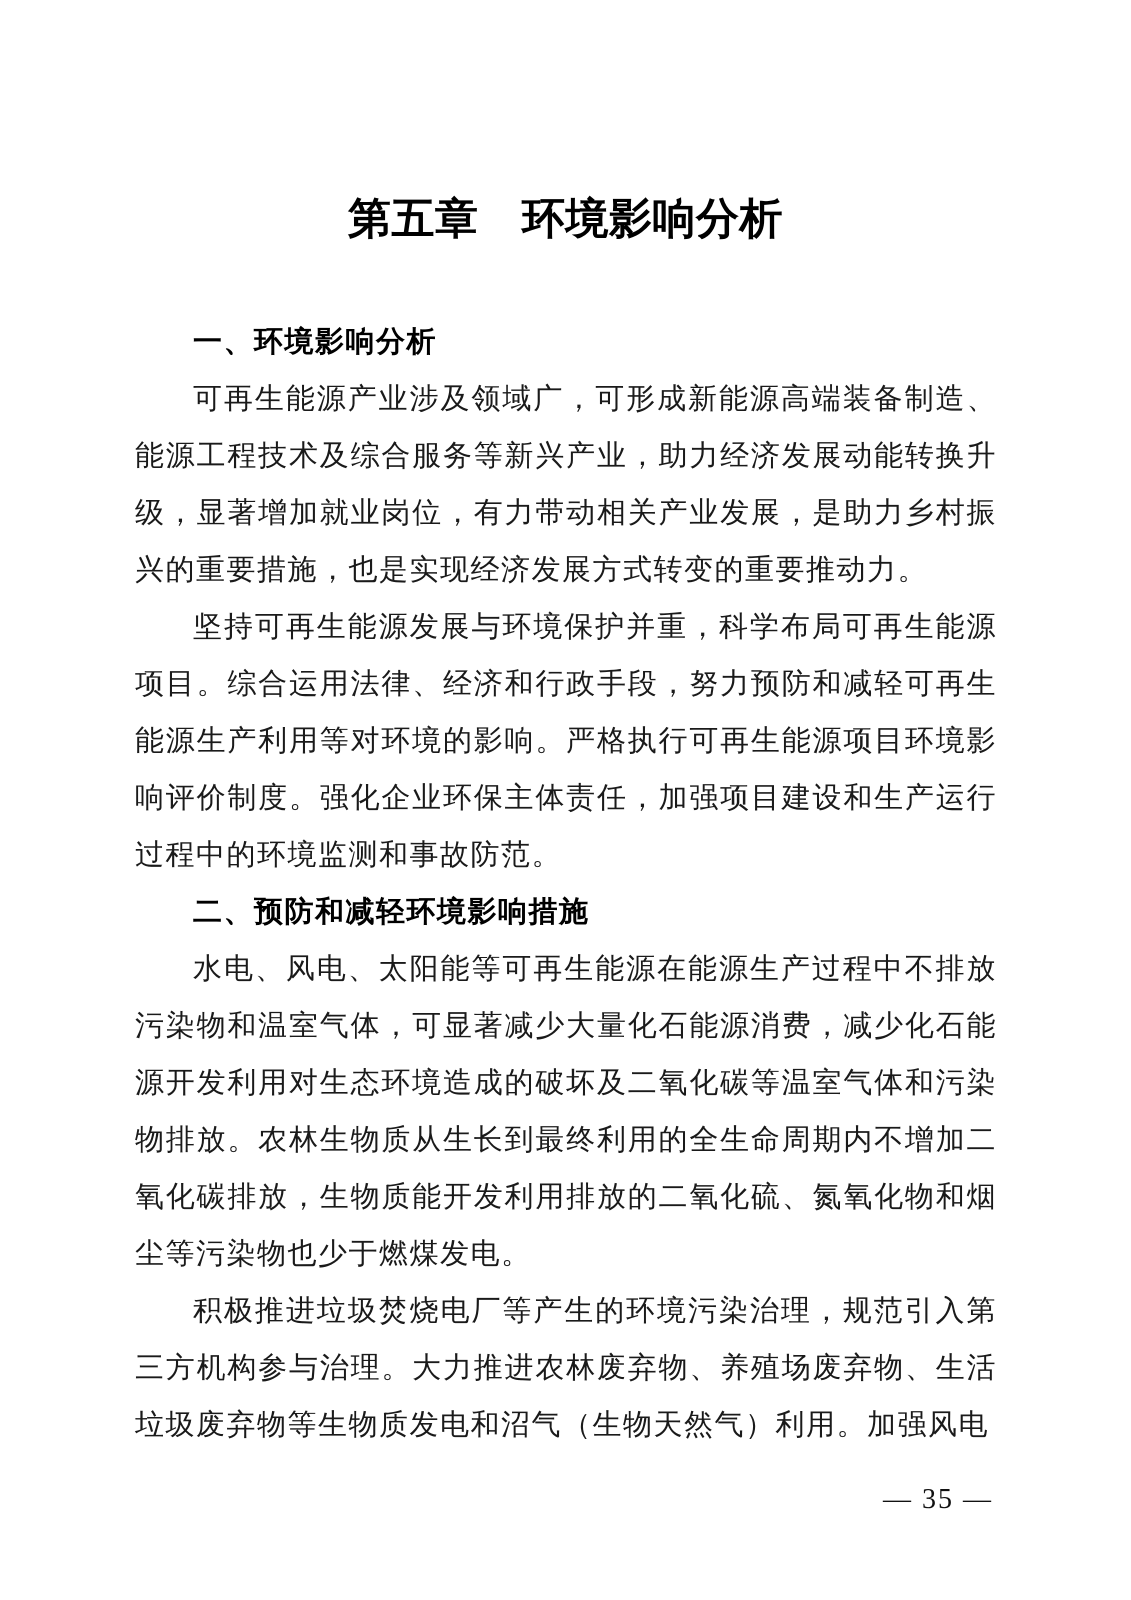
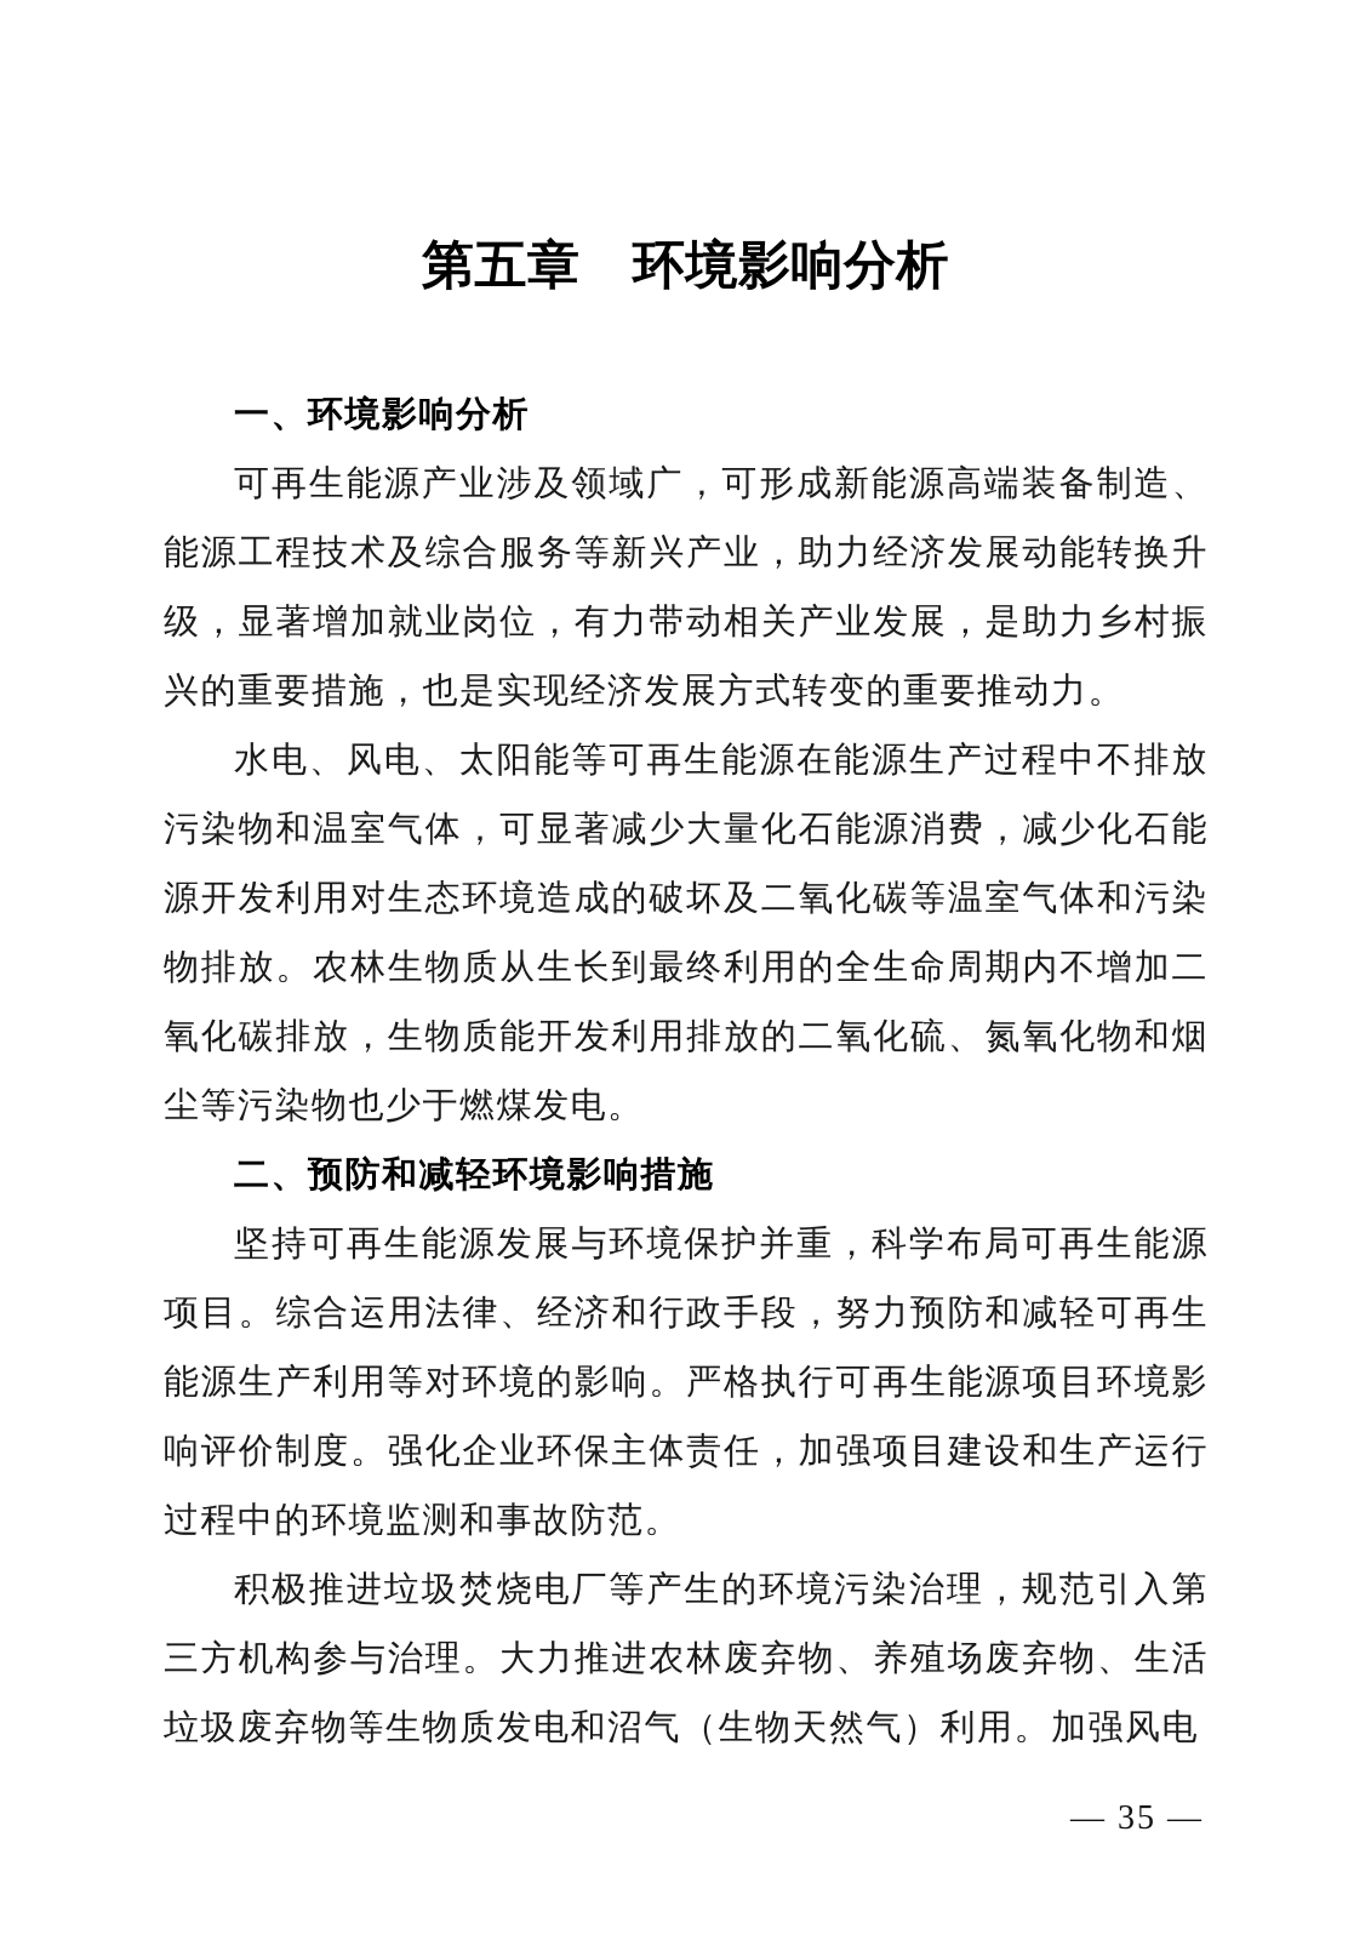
  第五章 环境影响分析
  一、环境影响分析
  可再生能源产业涉及领域广，可形成新能源高端装备制造、能源工程技术及综合服务等新兴产业，助力经济发展动能转换升级，显著增加就业岗位，有力带动相关产业发展，是助力乡村振兴的重要措施，也是实现经济发展方式转变的重要推动力。
- 坚持可再生能源发展与环境保护并重，科学布局可再生能源项目。综合运用法律、经济和行政手段，努力预防和减轻可再生能源生产利用等对环境的影响。严格执行可再生能源项目环境影响评价制度。强化企业环保主体责任，加强项目建设和生产运行过程中的环境监测和事故防范。
+ 水电、风电、太阳能等可再生能源在能源生产过程中不排放污染物和温室气体，可显著减少大量化石能源消费，减少化石能源开发利用对生态环境造成的破坏及二氧化碳等温室气体和污染物排放。农林生物质从生长到最终利用的全生命周期内不增加二氧化碳排放，生物质能开发利用排放的二氧化硫、氮氧化物和烟尘等污染物也少于燃煤发电。
  二、预防和减轻环境影响措施
- 水电、风电、太阳能等可再生能源在能源生产过程中不排放污染物和温室气体，可显著减少大量化石能源消费，减少化石能源开发利用对生态环境造成的破坏及二氧化碳等温室气体和污染物排放。农林生物质从生长到最终利用的全生命周期内不增加二氧化碳排放，生物质能开发利用排放的二氧化硫、氮氧化物和烟尘等污染物也少于燃煤发电。
+ 坚持可再生能源发展与环境保护并重，科学布局可再生能源项目。综合运用法律、经济和行政手段，努力预防和减轻可再生能源生产利用等对环境的影响。严格执行可再生能源项目环境影响评价制度。强化企业环保主体责任，加强项目建设和生产运行过程中的环境监测和事故防范。
  积极推进垃圾焚烧电厂等产生的环境污染治理，规范引入第三方机构参与治理。大力推进农林废弃物、养殖场废弃物、生活垃圾废弃物等生物质发电和沼气（生物天然气）利用。加强风电
  — 35 —
